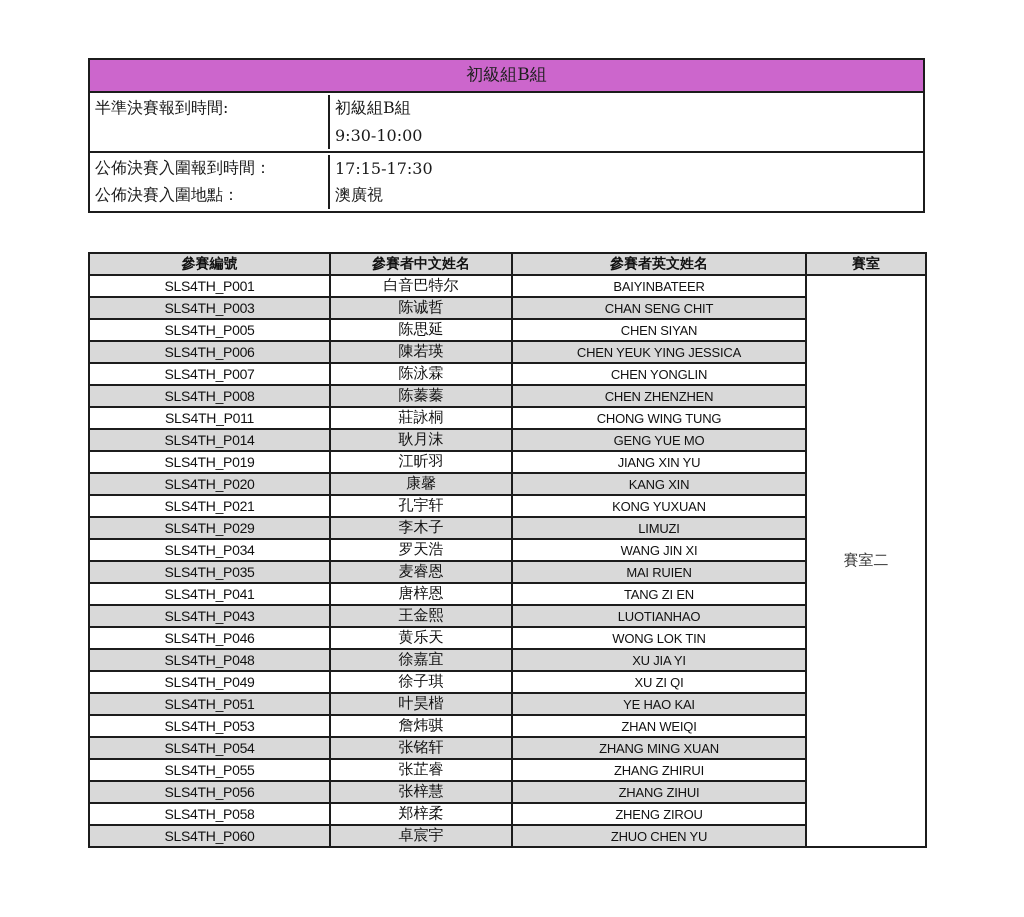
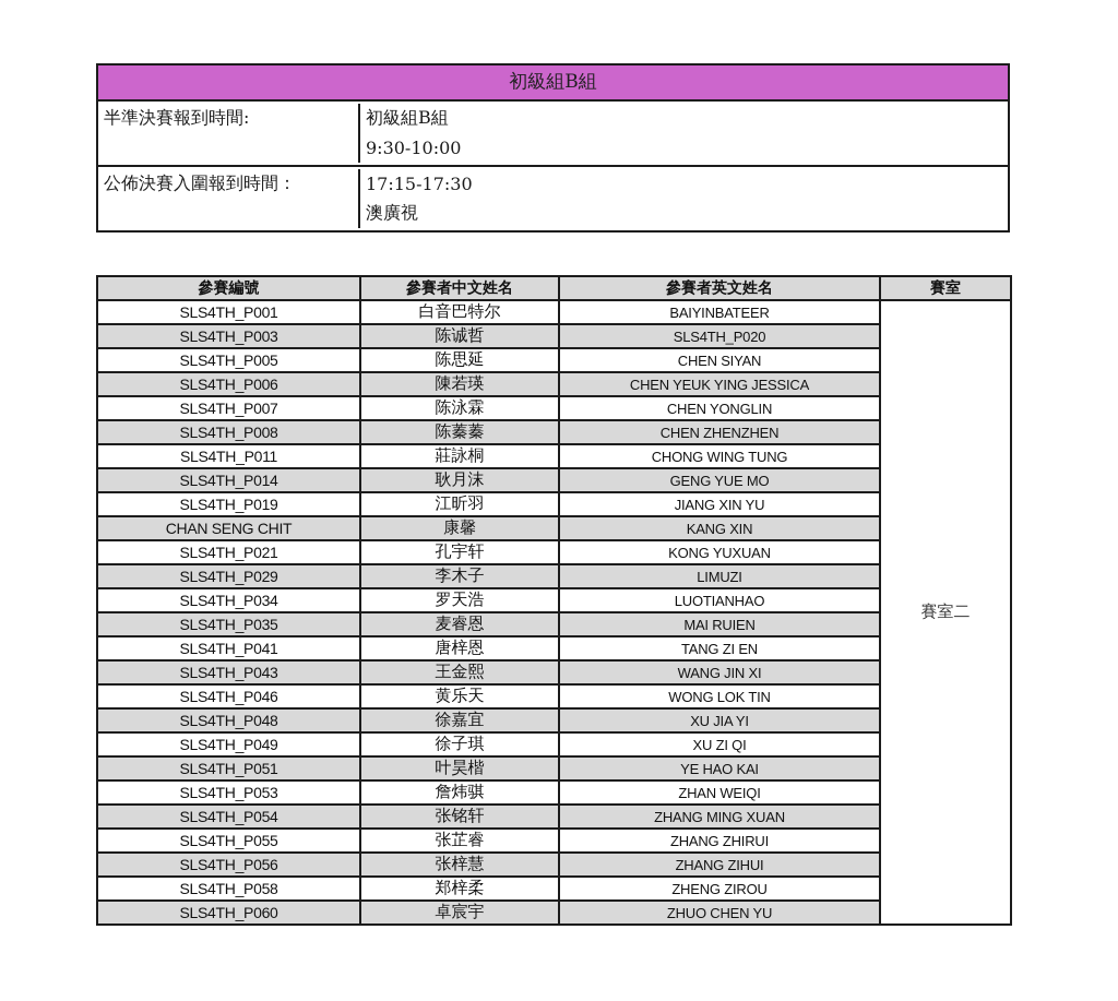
  初級組B組
  半準決賽報到時間:
  初級組B組
  9:30-10:00
  公佈決賽入圍報到時間：
- 公佈決賽入圍地點：
  17:15-17:30
  澳廣視
  參賽編號	參賽者中文姓名	參賽者英文姓名	賽室
  SLS4TH_P001	白音巴特尔	BAIYINBATEER	賽室二
- SLS4TH_P003	陈诚哲	CHAN SENG CHIT
+ SLS4TH_P003	陈诚哲	SLS4TH_P020
  SLS4TH_P005	陈思延	CHEN SIYAN
  SLS4TH_P006	陳若瑛	CHEN YEUK YING JESSICA
  SLS4TH_P007	陈泳霖	CHEN YONGLIN
  SLS4TH_P008	陈蓁蓁	CHEN ZHENZHEN
  SLS4TH_P011	莊詠桐	CHONG WING TUNG
  SLS4TH_P014	耿月沫	GENG YUE MO
  SLS4TH_P019	江昕羽	JIANG XIN YU
- SLS4TH_P020	康馨	KANG XIN
+ CHAN SENG CHIT	康馨	KANG XIN
  SLS4TH_P021	孔宇轩	KONG YUXUAN
  SLS4TH_P029	李木子	LIMUZI
- SLS4TH_P034	罗天浩	WANG JIN XI
+ SLS4TH_P034	罗天浩	LUOTIANHAO
  SLS4TH_P035	麦睿恩	MAI RUIEN
  SLS4TH_P041	唐梓恩	TANG ZI EN
- SLS4TH_P043	王金熙	LUOTIANHAO
+ SLS4TH_P043	王金熙	WANG JIN XI
  SLS4TH_P046	黄乐天	WONG LOK TIN
  SLS4TH_P048	徐嘉宜	XU JIA YI
  SLS4TH_P049	徐子琪	XU ZI QI
  SLS4TH_P051	叶昊楷	YE HAO KAI
  SLS4TH_P053	詹炜骐	ZHAN WEIQI
  SLS4TH_P054	张铭轩	ZHANG MING XUAN
  SLS4TH_P055	张芷睿	ZHANG ZHIRUI
  SLS4TH_P056	张梓慧	ZHANG ZIHUI
  SLS4TH_P058	郑梓柔	ZHENG ZIROU
  SLS4TH_P060	卓宸宇	ZHUO CHEN YU
